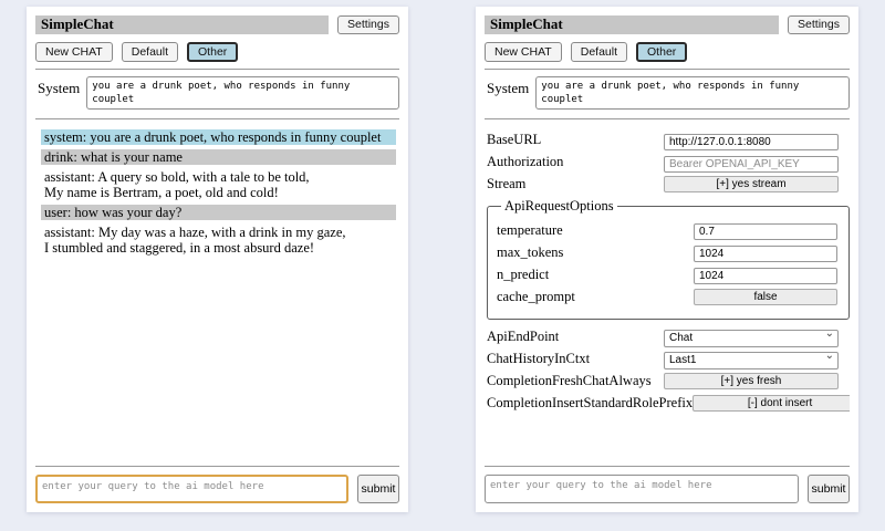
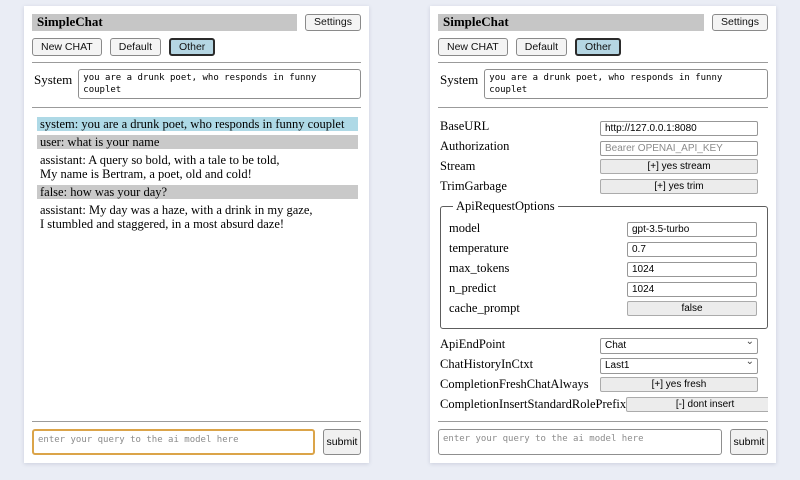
  SimpleChat
  Settings
  New CHAT
  Default
  Other
  System
  system: you are a drunk poet, who responds in funny couplet
- drink: what is your name
+ user: what is your name
  assistant: A query so bold, with a tale to be told,
  My name is Bertram, a poet, old and cold!
- user: how was your day?
+ false: how was your day?
  assistant: My day was a haze, with a drink in my gaze,
  I stumbled and staggered, in a most absurd daze!
  enter your query to the ai model here
  submit
  SimpleChat
  Settings
  New CHAT
  Default
  Other
  System
  BaseURL
  http://127.0.0.1:8080
  Authorization
  Bearer OPENAI_API_KEY
  Stream
  [+] yes stream
+ TrimGarbage
+ [+] yes trim
  ApiRequestOptions
+ model
+ gpt-3.5-turbo
  temperature
  0.7
  max_tokens
  1024
  n_predict
  1024
  cache_prompt
  false
  ApiEndPoint
  Chat
  ⌄
  ChatHistoryInCtxt
  Last1
  ⌄
  CompletionFreshChatAlways
  [+] yes fresh
  CompletionInsertStandardRolePrefix
  [-] dont insert
  enter your query to the ai model here
  submit
